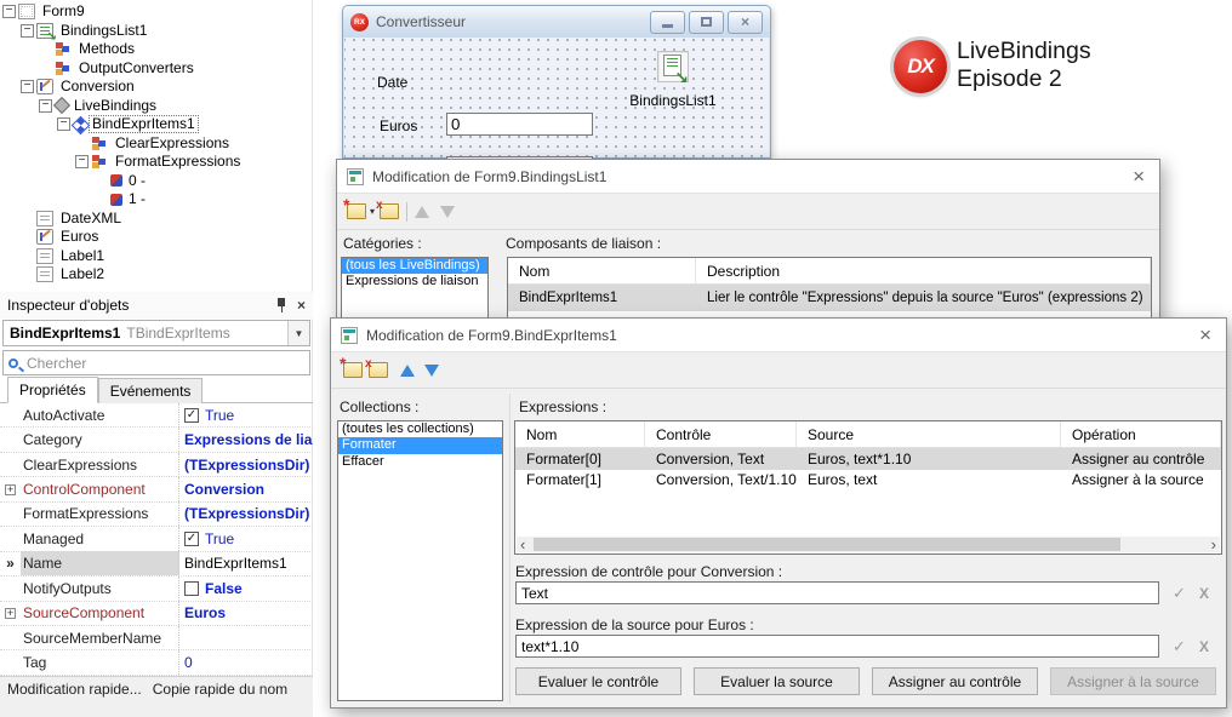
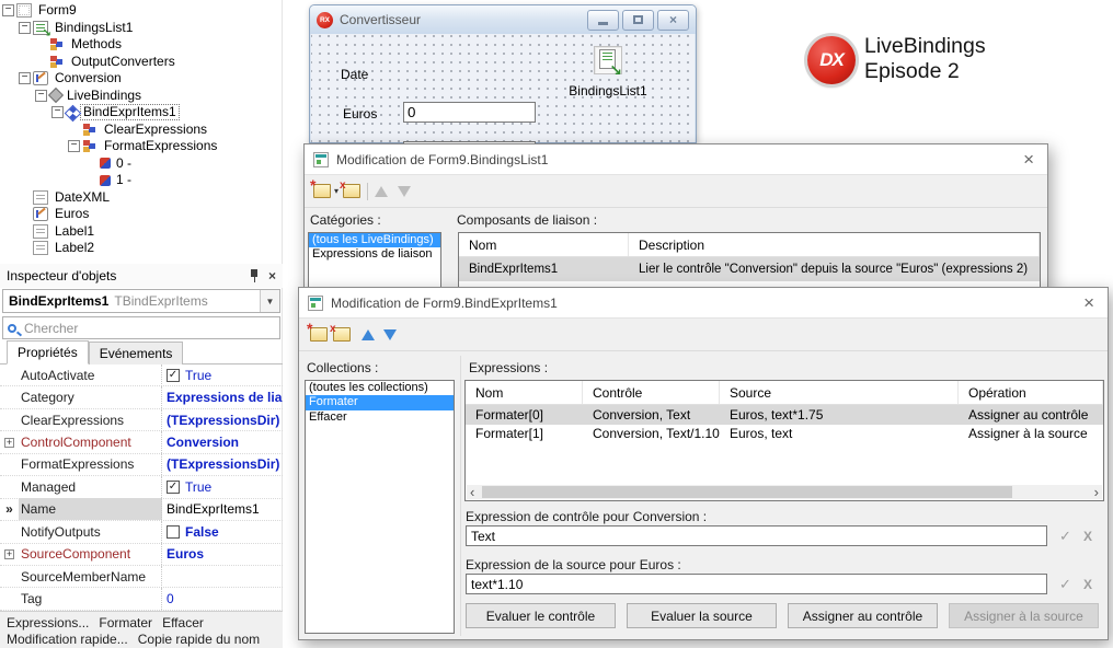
  −
  Form9
  −
  BindingsList1
  Methods
  OutputConverters
  −
  Conversion
  −
  LiveBindings
  −
  BindExprItems1
  ClearExpressions
  −
  FormatExpressions
  0 -
  1 -
  DateXML
  Euros
  Label1
  Label2
  Inspecteur d'objets
  ×
  BindExprItems1
  TBindExprItems
  ▼
  Chercher
  Propriétés
  Evénements
  AutoActivate
  True
  Category
  Expressions de lia
  ClearExpressions
  (TExpressionsDir)
  +
  ControlComponent
  Conversion
  FormatExpressions
  (TExpressionsDir)
  Managed
  True
  »
  Name
  BindExprItems1
  NotifyOutputs
  False
  +
  SourceComponent
  Euros
  SourceMemberName
  Tag
  0
+ Expressions... Formater Effacer
  Modification rapide... Copie rapide du nom
  Convertisseur
  ×
  Date
  Euros
  0
  ↘
  BindingsList1
  DX
  LiveBindings
  Episode 2
  Modification de Form9.BindingsList1
  ×
  *
  ▾
  x
  Catégories :
  Composants de liaison :
  (tous les LiveBindings)
  Expressions de liaison
  Nom
  Description
  BindExprItems1
- Lier le contrôle "Expressions" depuis la source "Euros" (expressions 2)
+ Lier le contrôle "Conversion" depuis la source "Euros" (expressions 2)
  Modification de Form9.BindExprItems1
  ×
  *
  x
  Collections :
  Expressions :
  (toutes les collections)
  Formater
  Effacer
  Nom
  Contrôle
  Source
  Opération
  Formater[0]
  Conversion, Text
- Euros, text*1.10
+ Euros, text*1.75
  Assigner au contrôle
  Formater[1]
  Conversion, Text/1.10
  Euros, text
  Assigner à la source
  ‹
  ›
  Expression de contrôle pour Conversion :
  Text
  ✓
  X
  Expression de la source pour Euros :
  text*1.10
  ✓
  X
  Evaluer le contrôle
  Evaluer la source
  Assigner au contrôle
  Assigner à la source
